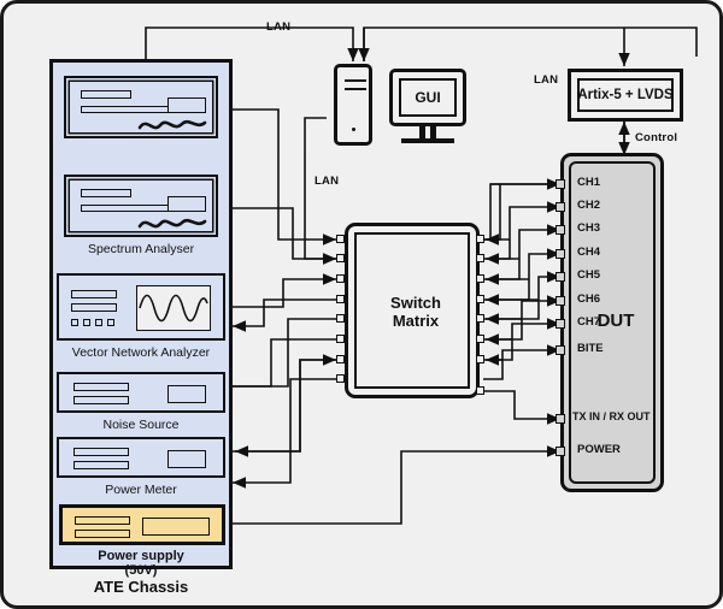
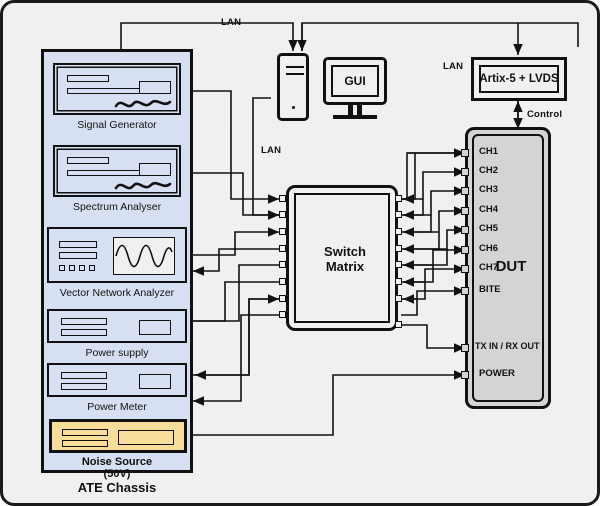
+ Signal Generator
  Spectrum Analyser
  Vector Network Analyzer
- Noise Source
+ Power supply
  Power Meter
- Power supply
+ Noise Source
  (50V)
  ATE Chassis
  GUI
  LAN
  LAN
  Artix-5 + LVDS
  LAN
  Control
  Switch
  Matrix
  DUT
  CH1
  CH2
  CH3
  CH4
  CH5
  CH6
  CH7
  BITE
  TX IN / RX OUT
  POWER
